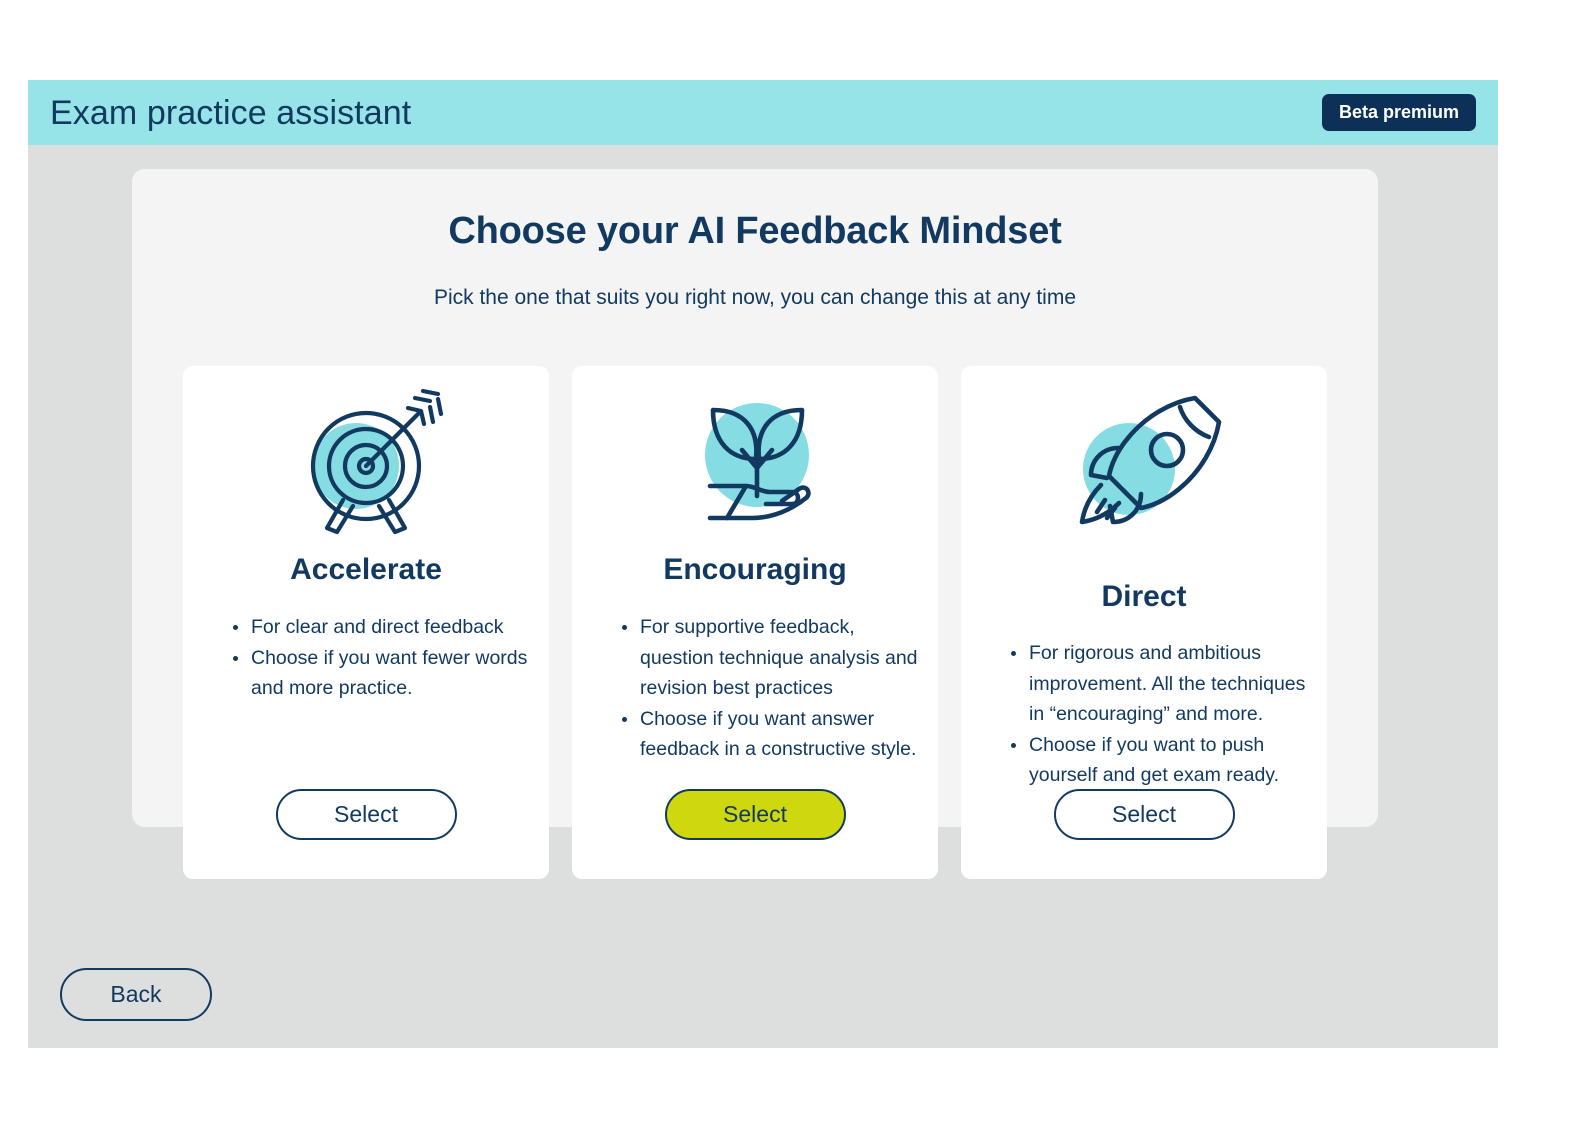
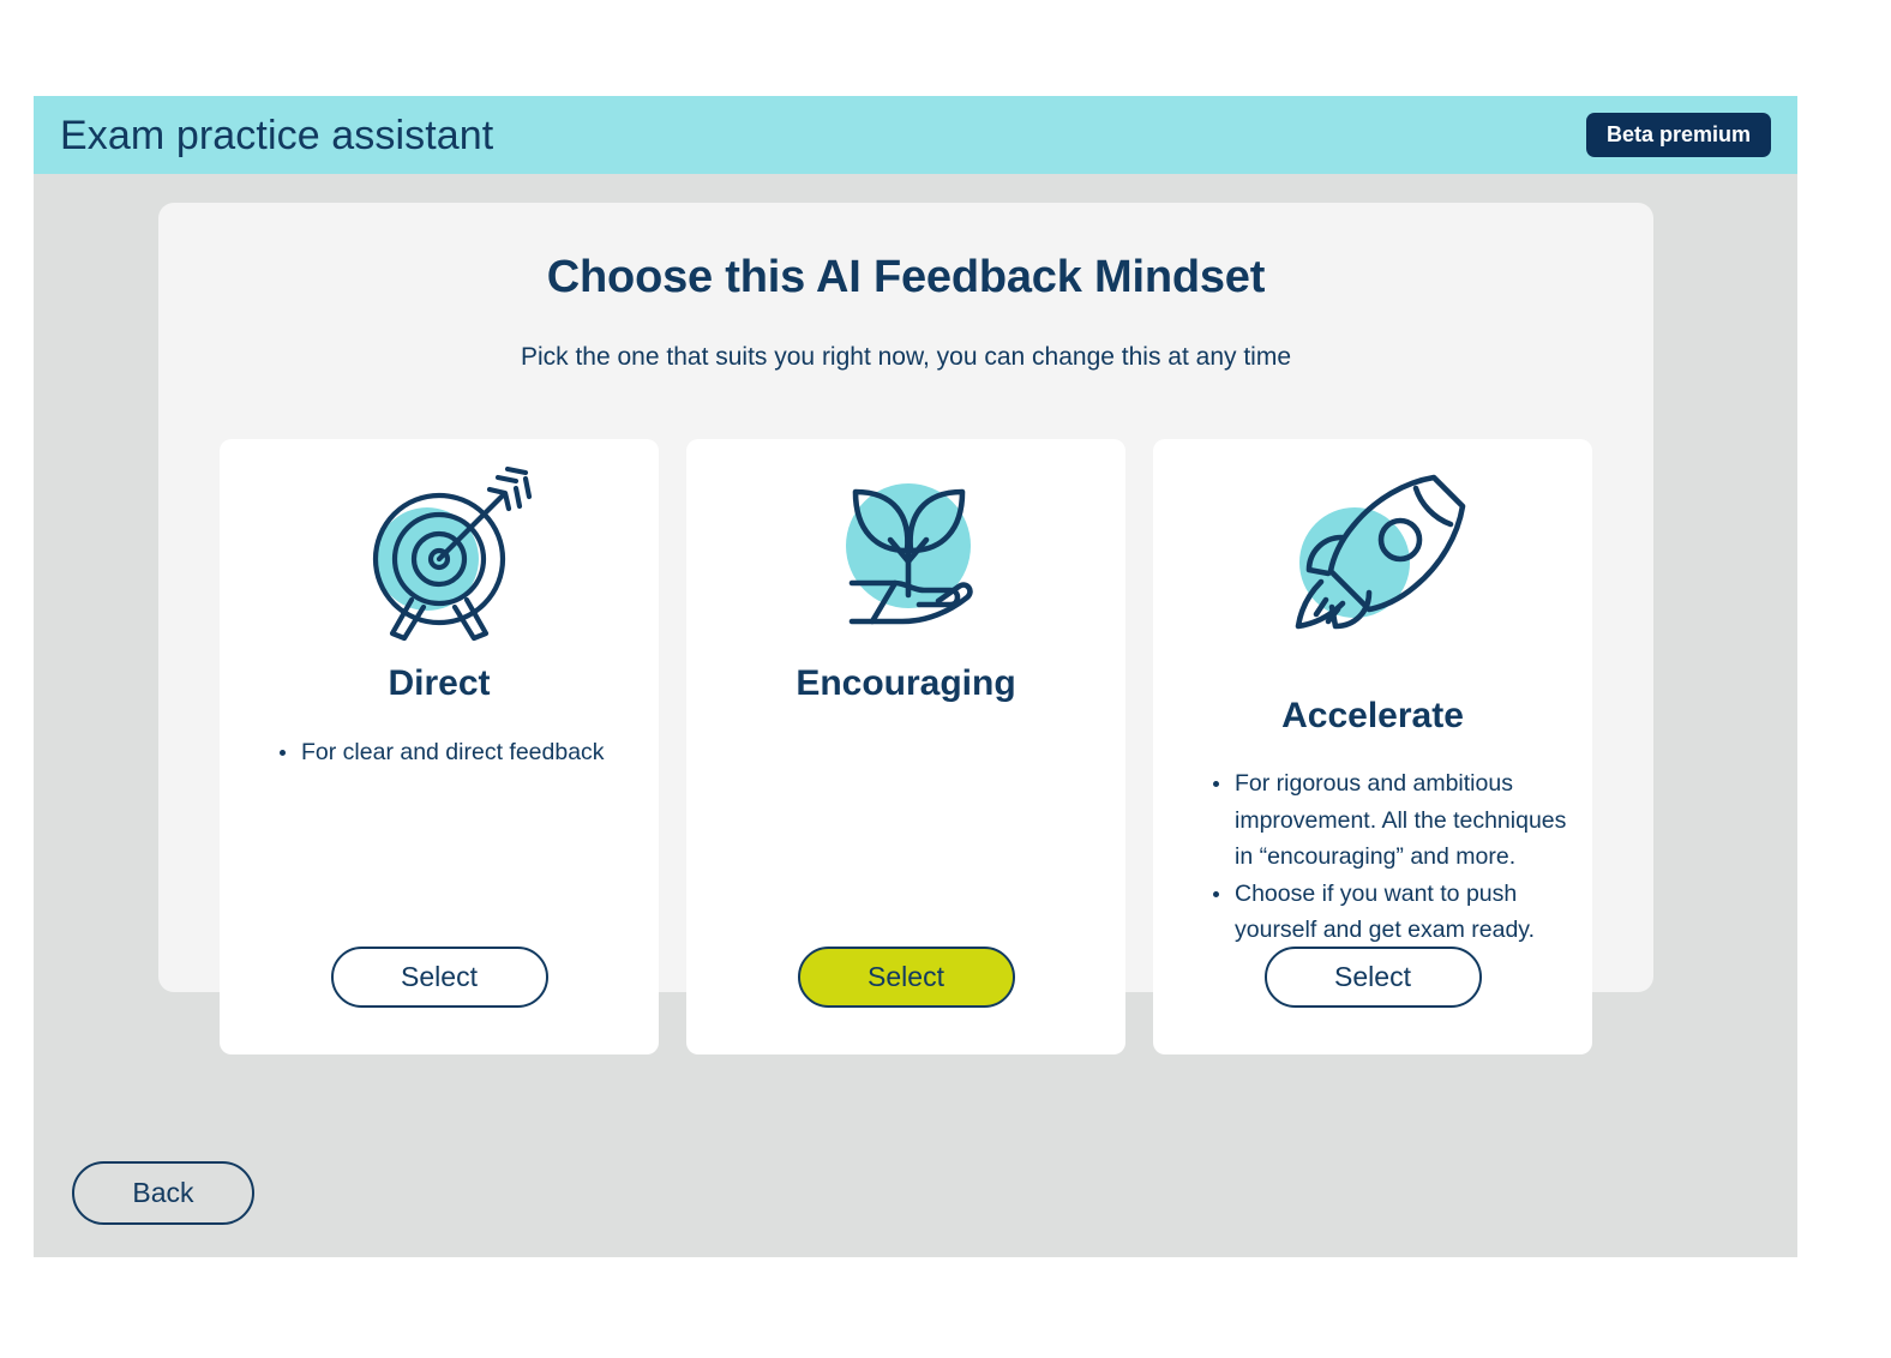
  Exam practice assistant
  Beta premium
- Choose your AI Feedback Mindset
+ Choose this AI Feedback Mindset
  Pick the one that suits you right now, you can change this at any time
- Accelerate
+ Direct
  For clear and direct feedback
- Choose if you want fewer words and more practice.
  Select
  Encouraging
- For supportive feedback, question technique analysis and revision best practices
- Choose if you want answer feedback in a constructive style.
  Select
- Direct
+ Accelerate
  For rigorous and ambitious improvement. All the techniques in “encouraging” and more.
  Choose if you want to push yourself and get exam ready.
  Select
  Back
